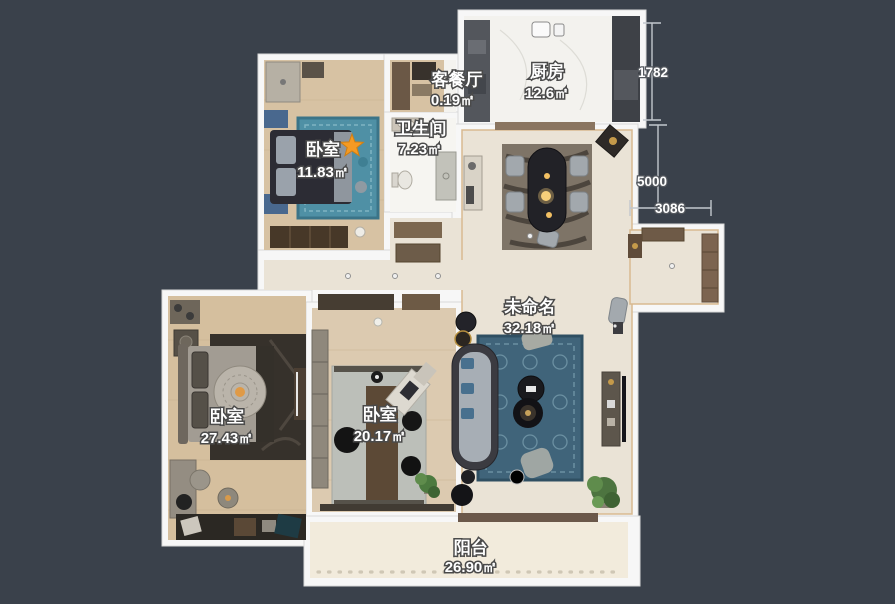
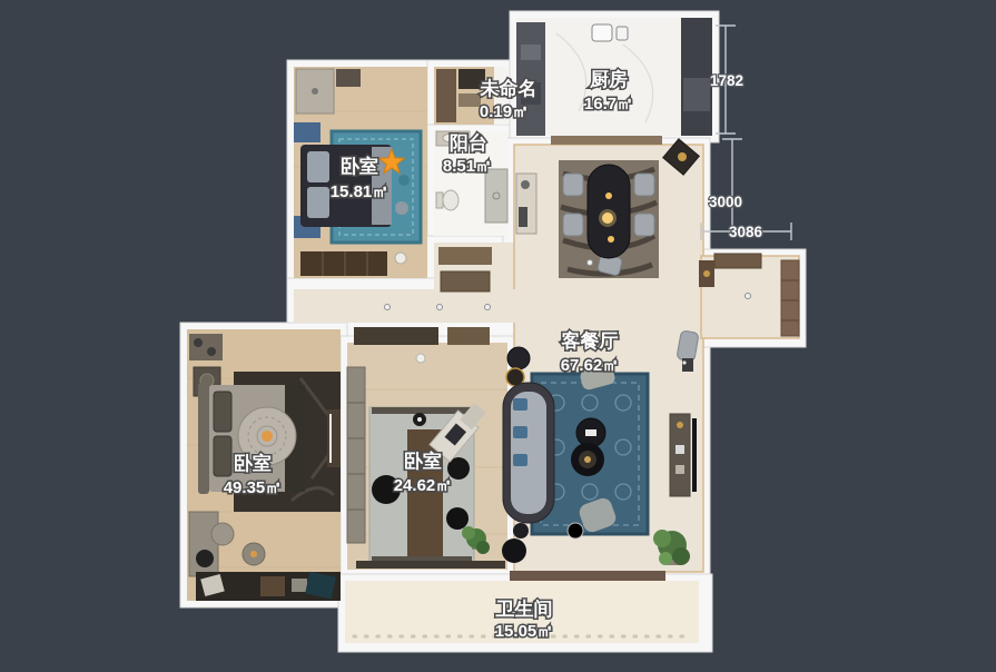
  卧室
- 11.83㎡
+ 15.81㎡
- 卫生间
+ 阳台
- 7.23㎡
+ 8.51㎡
- 客餐厅
+ 未命名
  0.19㎡
  厨房
- 12.6㎡
+ 16.7㎡
- 未命名
+ 客餐厅
- 32.18㎡
+ 67.62㎡
  卧室
- 27.43㎡
+ 49.35㎡
  卧室
- 20.17㎡
+ 24.62㎡
- 阳台
+ 卫生间
- 26.90㎡
+ 15.05㎡
  1782
- 5000
+ 3000
  3086
